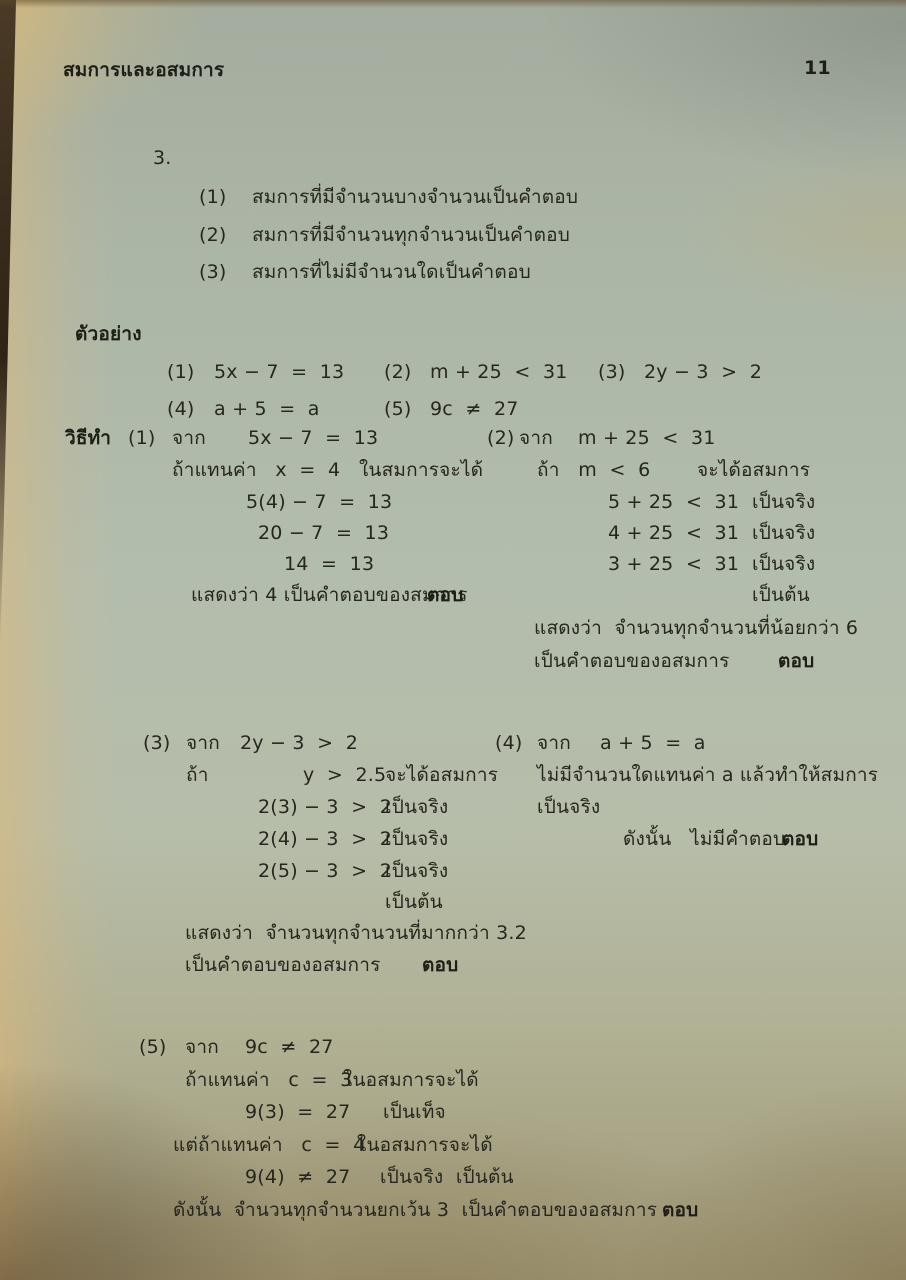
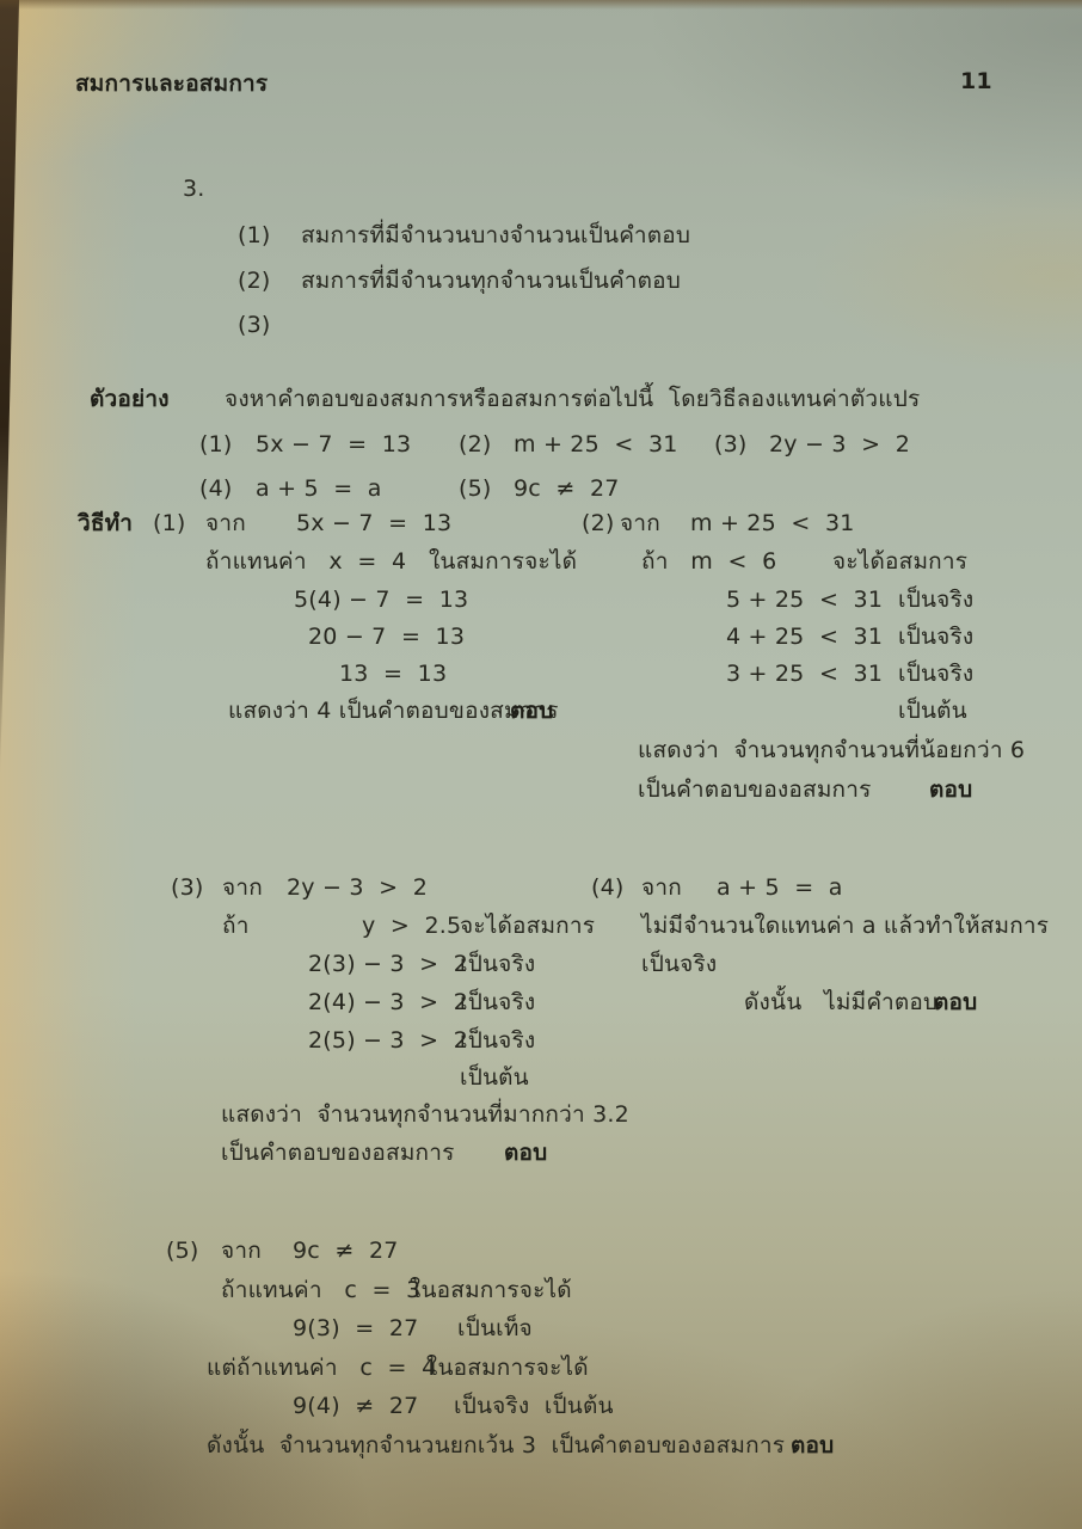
  สมการและอสมการ
  11
  3.
  (1)
  สมการที่มีจำนวนบางจำนวนเป็นคำตอบ
  (2)
  สมการที่มีจำนวนทุกจำนวนเป็นคำตอบ
  (3)
- สมการที่ไม่มีจำนวนใดเป็นคำตอบ
  ตัวอย่าง
+ จงหาคำตอบของสมการหรืออสมการต่อไปนี้ โดยวิธีลองแทนค่าตัวแปร
  (1)
  5x − 7 = 13
  (2)
  m + 25 < 31
  (3)
  2y − 3 > 2
  (4)
  a + 5 = a
  (5)
  9c ≠ 27
  วิธีทำ
  (1)
  จาก
  5x − 7 = 13
  ถ้าแทนค่า x = 4 ในสมการจะได้
  5(4) − 7 = 13
  20 − 7 = 13
- 14 = 13
+ 13 = 13
  แสดงว่า 4 เป็นคำตอบของสมการ
  ตอบ
  (2)
  จาก
  m + 25 < 31
  ถ้า m < 6
  จะได้อสมการ
  5 + 25 < 31
  เป็นจริง
  4 + 25 < 31
  เป็นจริง
  3 + 25 < 31
  เป็นจริง
  เป็นต้น
  แสดงว่า จำนวนทุกจำนวนที่น้อยกว่า 6
  เป็นคำตอบของอสมการ
  ตอบ
  (3)
  จาก
  2y − 3 > 2
  ถ้า
  y > 2.5
  จะได้อสมการ
  2(3) − 3 > 2
  เป็นจริง
  2(4) − 3 > 2
  เป็นจริง
  2(5) − 3 > 2
  เป็นจริง
  เป็นต้น
  แสดงว่า จำนวนทุกจำนวนที่มากกว่า 3.2
  เป็นคำตอบของอสมการ
  ตอบ
  (4)
  จาก
  a + 5 = a
  ไม่มีจำนวนใดแทนค่า a แล้วทำให้สมการ
  เป็นจริง
  ดังนั้น ไม่มีคำตอบ
  ตอบ
  (5)
  จาก
  9c ≠ 27
  ถ้าแทนค่า c = 3
  ในอสมการจะได้
  9(3) = 27
  เป็นเท็จ
  แต่ถ้าแทนค่า c = 4
  ในอสมการจะได้
  9(4) ≠ 27
  เป็นจริง เป็นต้น
  ดังนั้น จำนวนทุกจำนวนยกเว้น 3 เป็นคำตอบของอสมการ
  ตอบ
